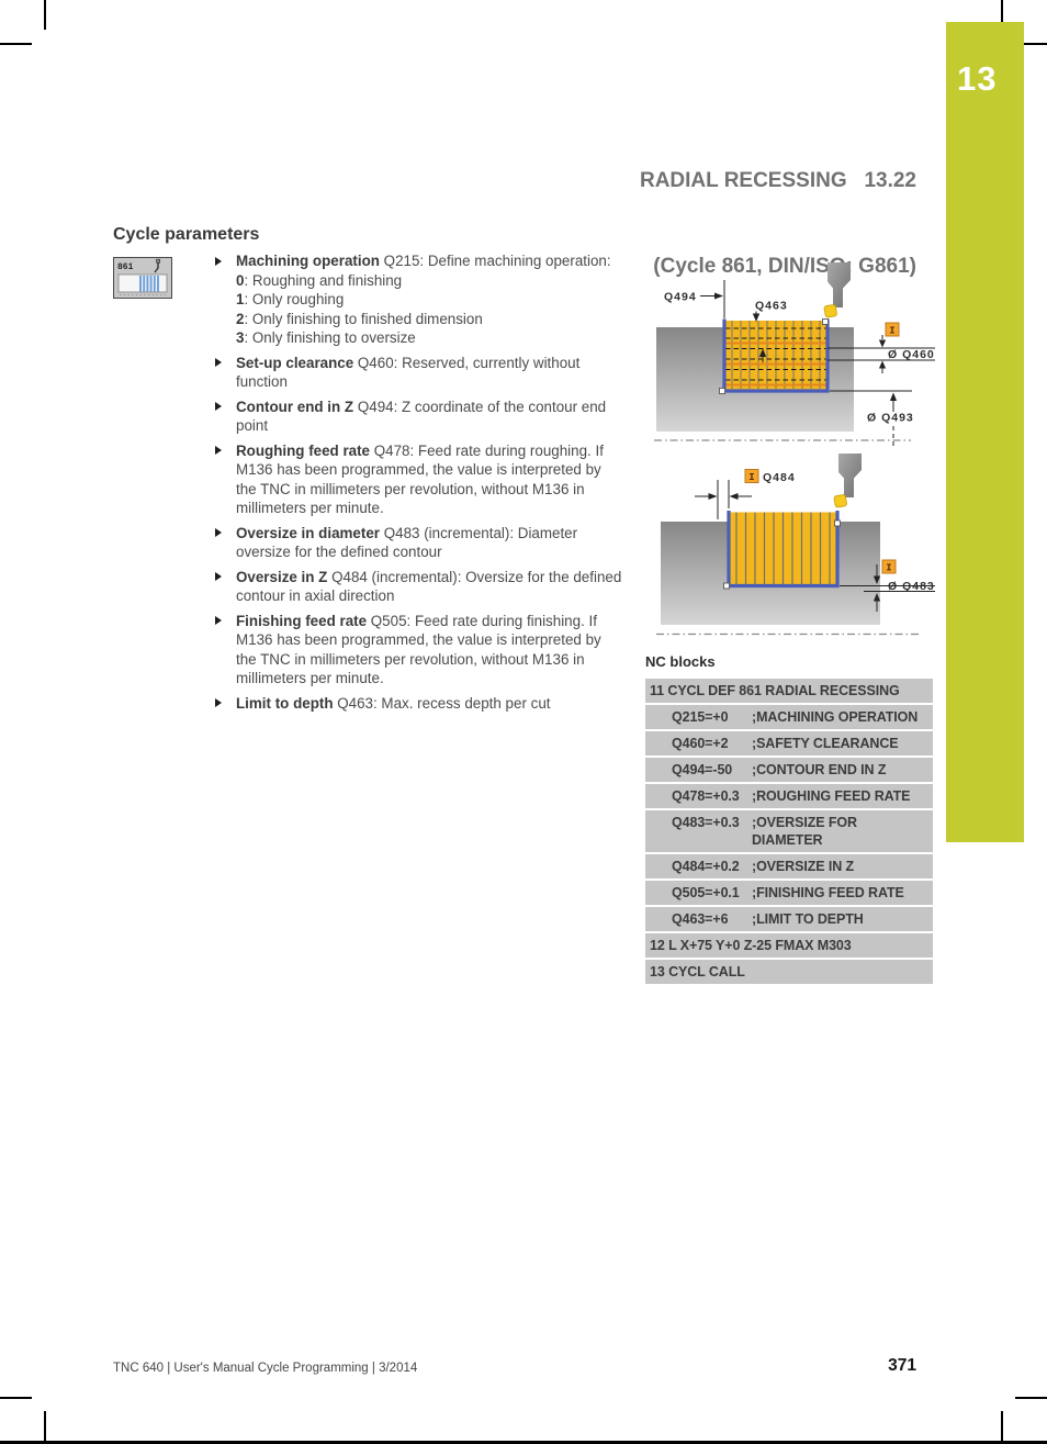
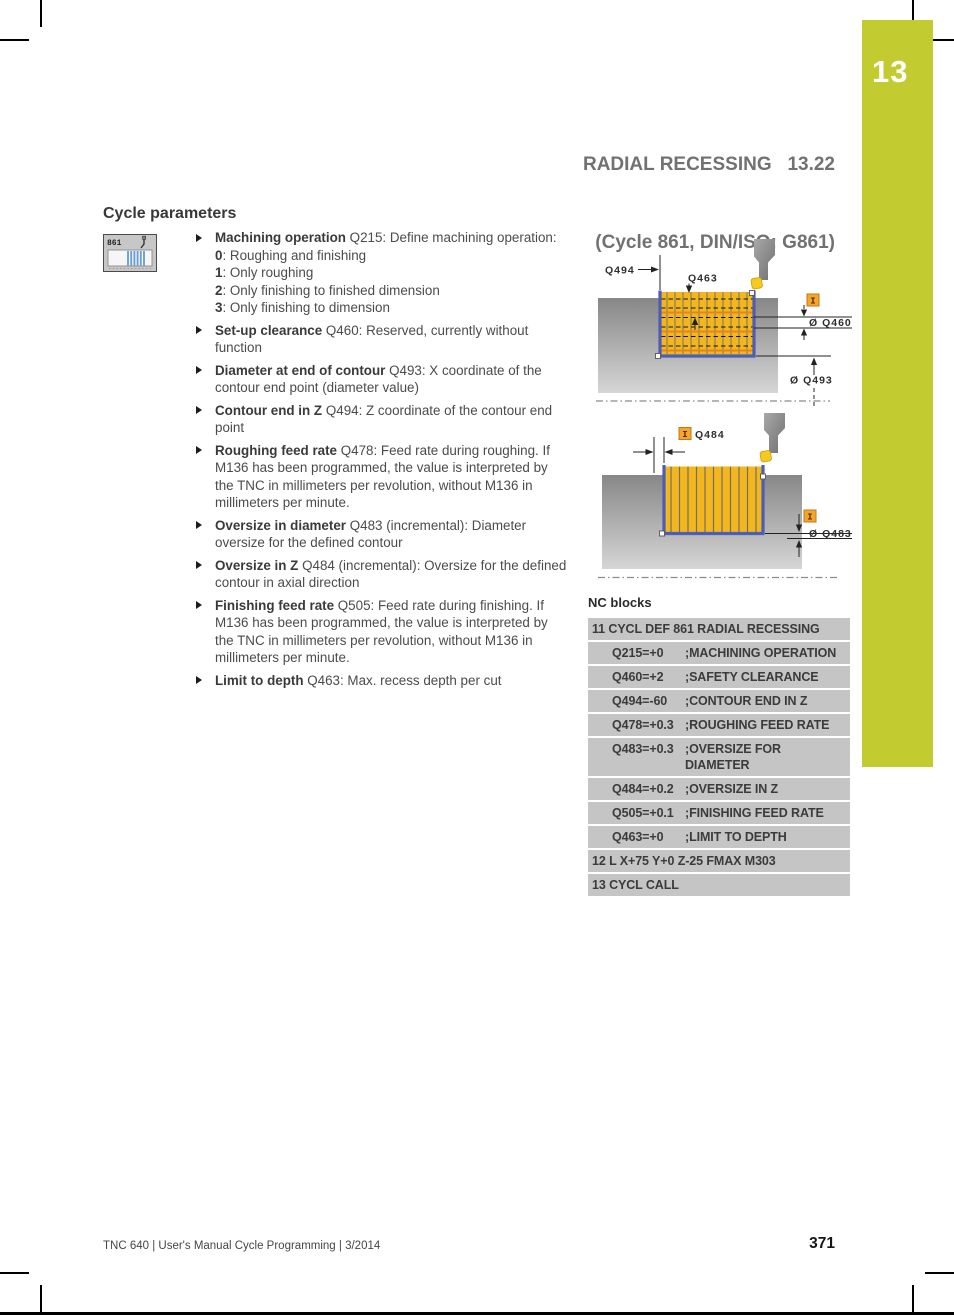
  13
  RADIAL RECESSING 13.22
  (Cycle 861, DIN/IS G861)
  Cycle parameters
  861
  Machining operation Q215: Define machining operation:
  0: Roughing and finishing
  1: Only roughing
  2: Only finishing to finished dimension
- 3: Only finishing to oversize
+ 3: Only finishing to dimension
  Set-up clearance Q460: Reserved, currently without function
+ Diameter at end of contour Q493: X coordinate of the contour end point (diameter value)
  Contour end in Z Q494: Z coordinate of the contour end point
  Roughing feed rate Q478: Feed rate during roughing. If M136 has been programmed, the value is interpreted by the TNC in millimeters per revolution, without M136 in millimeters per minute.
  Oversize in diameter Q483 (incremental): Diameter oversize for the defined contour
  Oversize in Z Q484 (incremental): Oversize for the defined contour in axial direction
  Finishing feed rate Q505: Feed rate during finishing. If M136 has been programmed, the value is interpreted by the TNC in millimeters per revolution, without M136 in millimeters per minute.
  Limit to depth Q463: Max. recess depth per cut
  Q494
  Q463
  I
  Ø Q460
  Ø Q493
  I
  Q484
  I
  Ø Q483
  NC blocks
  11 CYCL DEF 861 RADIAL RECESSING
  Q215=+0
  ;MACHINING OPERATION
  Q460=+2
  ;SAFETY CLEARANCE
- Q494=-50
+ Q494=-60
  ;CONTOUR END IN Z
  Q478=+0.3
  ;ROUGHING FEED RATE
  Q483=+0.3
  ;OVERSIZE FOR
  DIAMETER
  Q484=+0.2
  ;OVERSIZE IN Z
  Q505=+0.1
  ;FINISHING FEED RATE
- Q463=+6
+ Q463=+0
  ;LIMIT TO DEPTH
  12 L X+75 Y+0 Z-25 FMAX M303
  13 CYCL CALL
  TNC 640 | User's Manual Cycle Programming | 3/2014
  371
